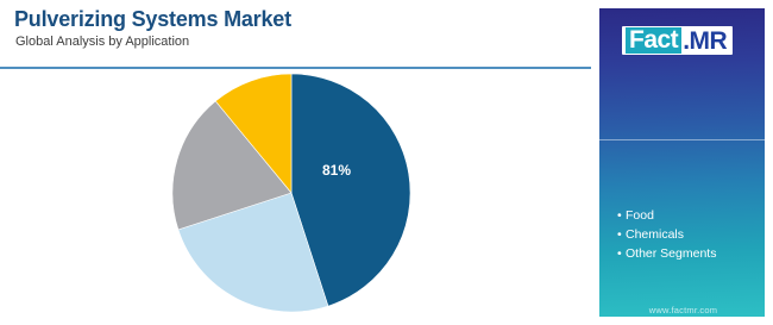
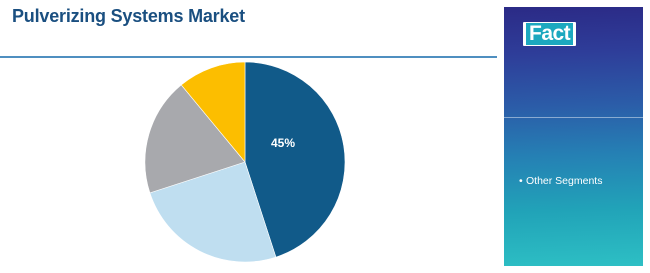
  Pulverizing Systems Market
- Global Analysis by Application
- 81%
+ 45%
  Fact
- .MR
- • Food
- • Chemicals
  • Other Segments
- www.factmr.com
